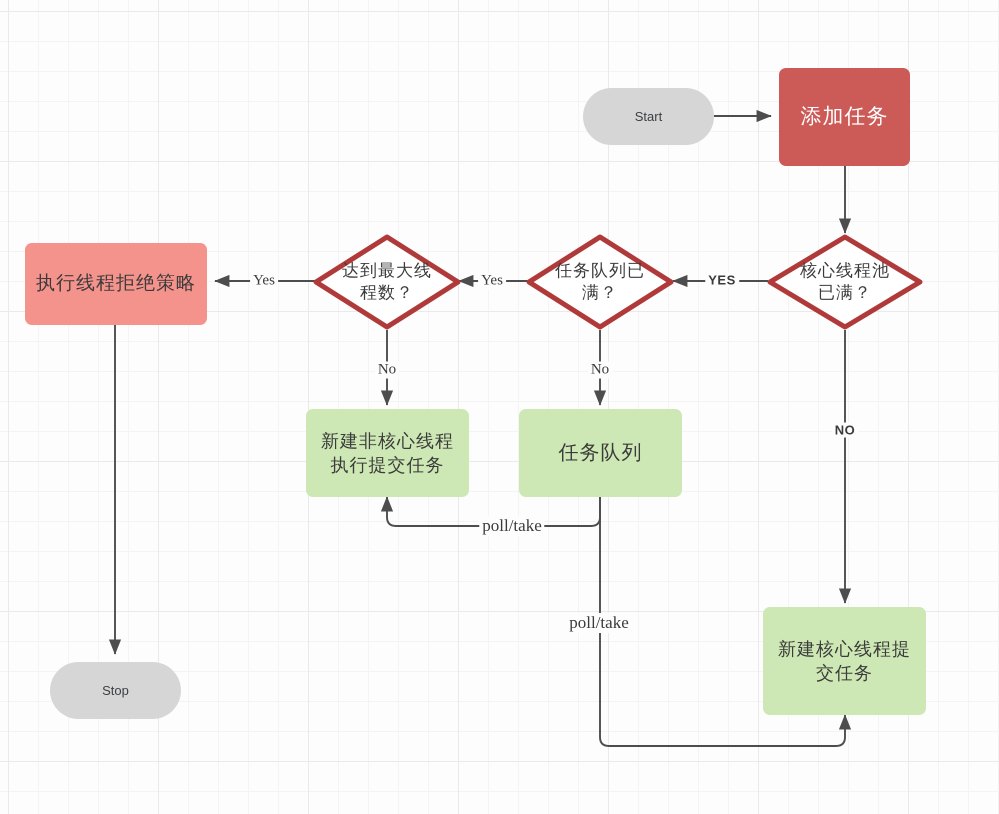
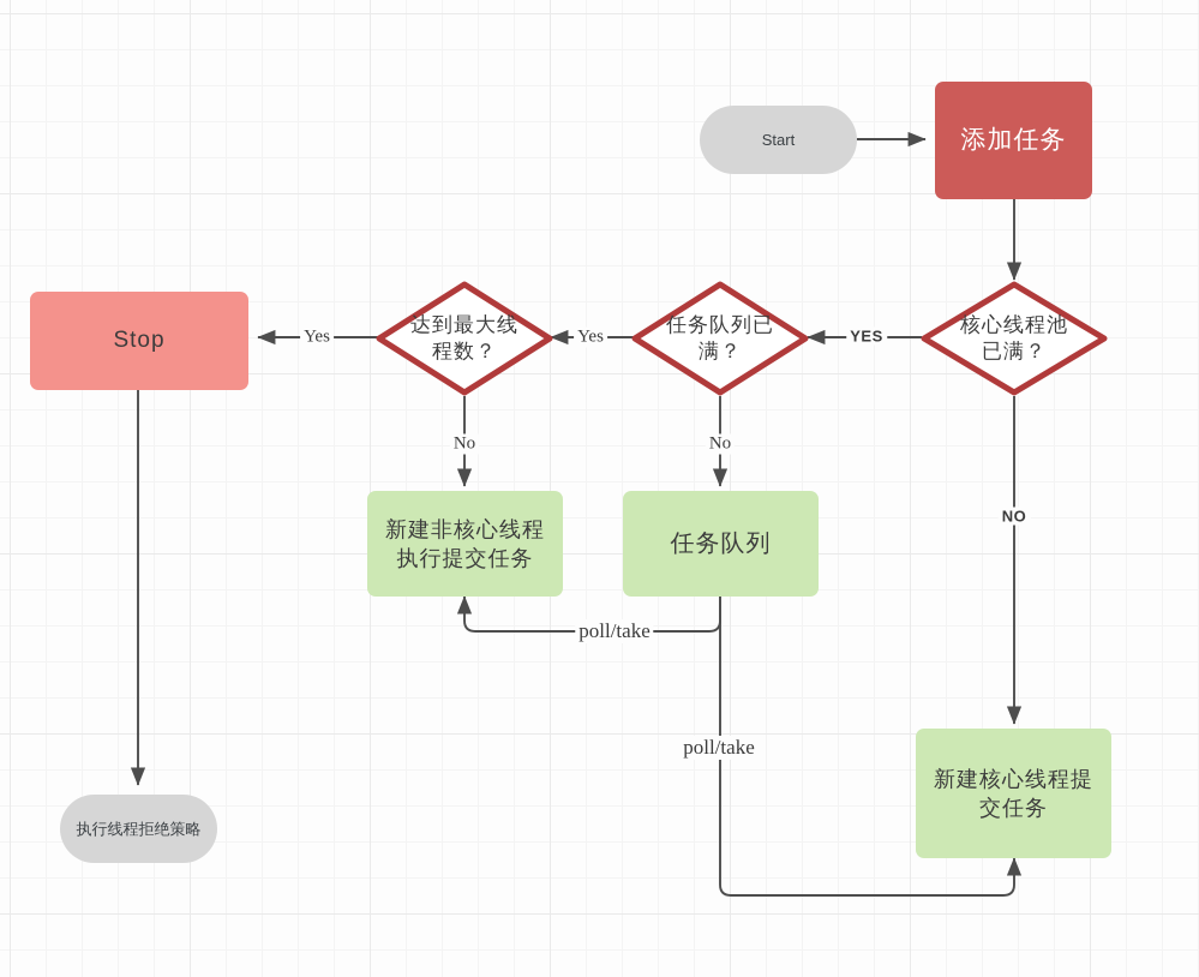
  Start
  添加任务
  核心线程池
  已满？
  任务队列已
  满？
  达到最大线
  程数？
- 执行线程拒绝策略
+ Stop
  新建非核心线程
  执行提交任务
  任务队列
  新建核心线程提
  交任务
- Stop
+ 执行线程拒绝策略
  YES
  Yes
  Yes
  NO
  No
  No
  poll/take
  poll/take
